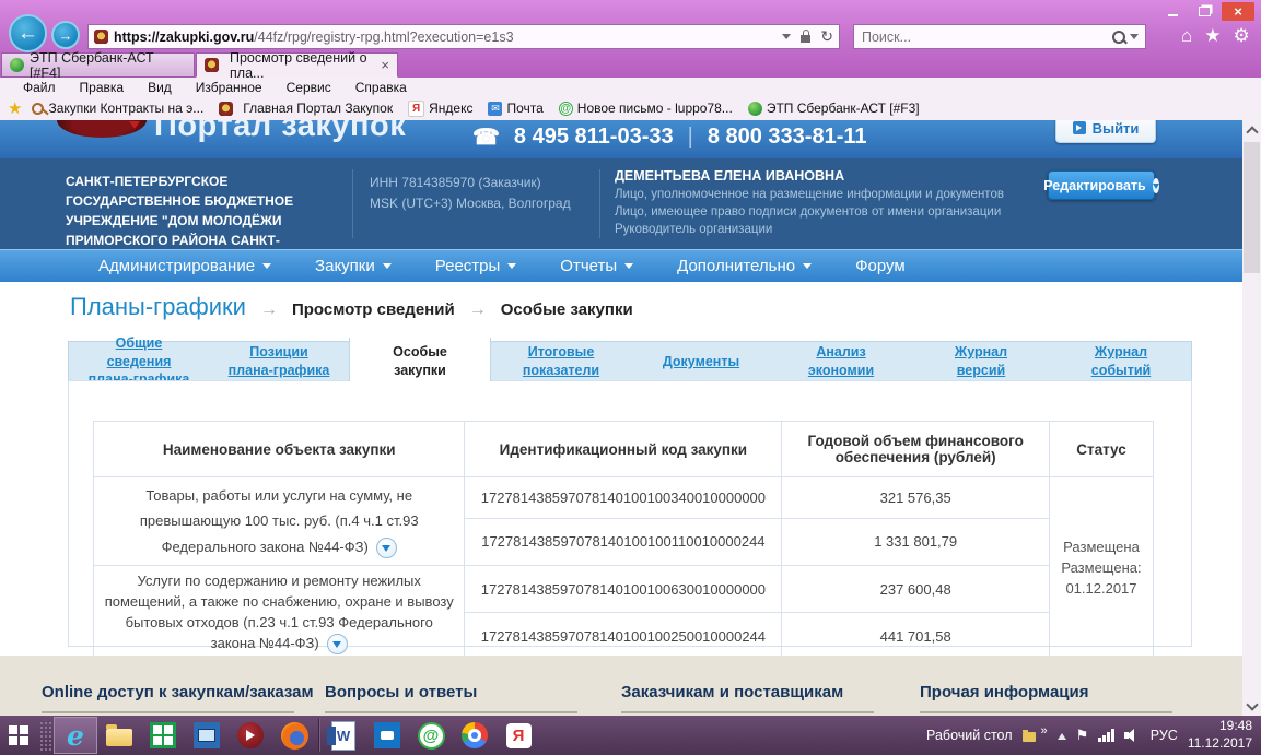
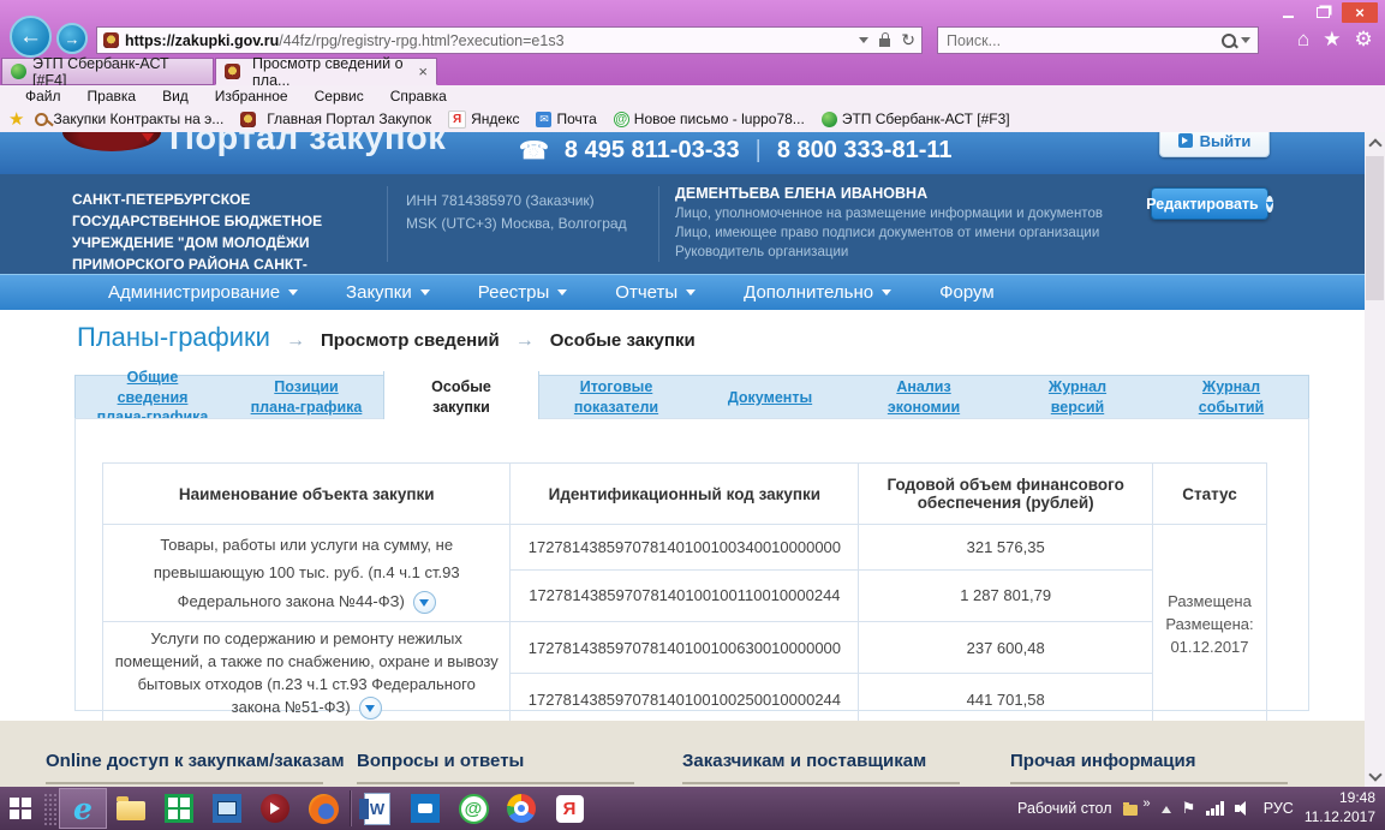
  ×
  ←
  →
  https://zakupki.gov.ru/44fz/rpg/registry-rpg.html?execution=e1s3
  ↻
  Поиск...
  ⌂
  ★
  ⚙
  ЭТП Сбербанк-АСТ [#F4]
  Просмотр сведений о пла...
  ×
  Файл
  Правка
  Вид
  Избранное
  Сервис
  Справка
  ★
  Закупки Контракты на э...
  Главная Портал Закупок
  Я
  Яндекс
  ✉
  Почта
  @
  Новое письмо - luppo78...
  ЭТП Сбербанк-АСТ [#F3]
  Портал закупок
  ☎
  8 495 811-03-33
  |
  8 800 333-81-11
  Выйти
  САНКТ-ПЕТЕРБУРГСКОЕ ГОСУДАРСТВЕННОЕ БЮДЖЕТНОЕ УЧРЕЖДЕНИЕ "ДОМ МОЛОДЁЖИ ПРИМОРСКОГО РАЙОНА САНКТ-
  ИНН 7814385970 (Заказчик)
  MSK (UTC+3) Москва, Волгоград
  ДЕМЕНТЬЕВА ЕЛЕНА ИВАНОВНА
  Лицо, уполномоченное на размещение информации и документов
  Лицо, имеющее право подписи документов от имени организации
  Руководитель организации
  Редактировать
  Администрирование
  Закупки
  Реестры
  Отчеты
  Дополнительно
  Форум
  Планы-графики
  →
  Просмотр сведений
  →
  Особые закупки
  Позиции плана-графика
  Особые закупки
  Итоговые показатели
  Документы
  Анализ экономии
  Журнал версий
  Журнал событий
  Наименование объекта закупки	Идентификационный код закупки	Годовой объем финансового обеспечения (рублей)	Статус
  Товары, работы или услуги на сумму, не превышающую 100 тыс. руб. (п.4 ч.1 ст.93 Федерального закона №44-ФЗ)	172781438597078140100100340010000000	321 576,35	Размещена Размещена: 01.12.2017
- 172781438597078140100100110010000244	1 331 801,79
+ 172781438597078140100100110010000244	1 287 801,79
- Услуги по содержанию и ремонту нежилых помещений, а также по снабжению, охране и вывозу бытовых отходов (п.23 ч.1 ст.93 Федерального закона №44-ФЗ)	172781438597078140100100630010000000	237 600,48
+ Услуги по содержанию и ремонту нежилых помещений, а также по снабжению, охране и вывозу бытовых отходов (п.23 ч.1 ст.93 Федерального закона №51-ФЗ)	172781438597078140100100630010000000	237 600,48
  172781438597078140100100250010000244	441 701,58
  Online доступ к закупкам/заказам
  Вопросы и ответы
  Заказчикам и поставщикам
  Прочая информация
  e
  W
  @
  Я
  Рабочий стол
  »
  ⚑
  РУС
  19:48
  11.12.2017
